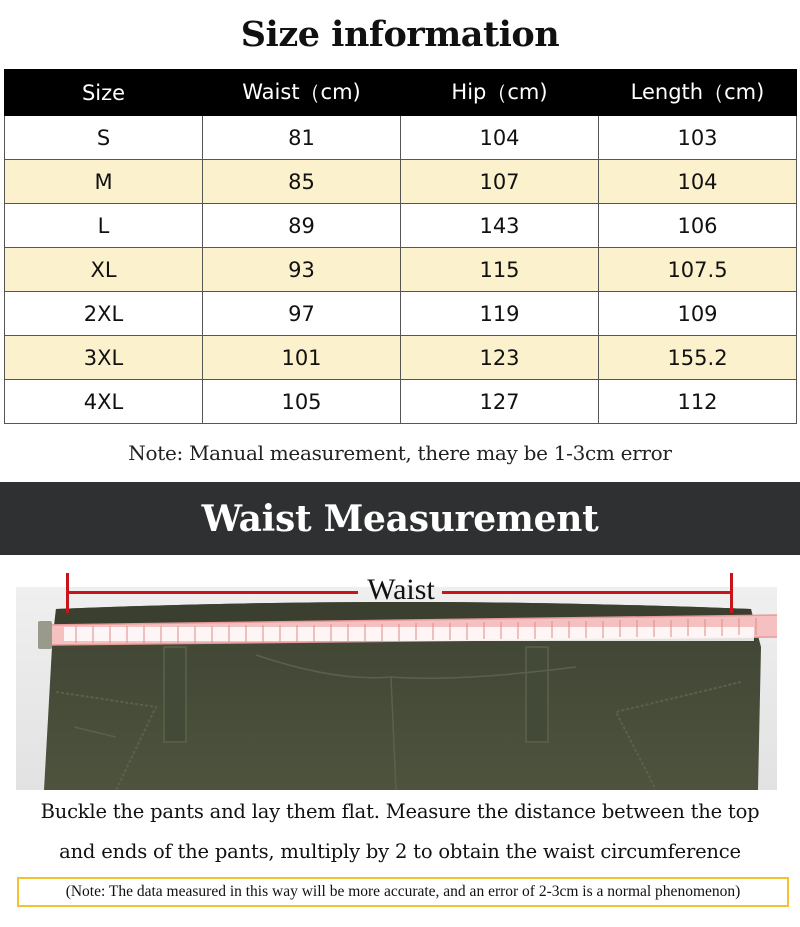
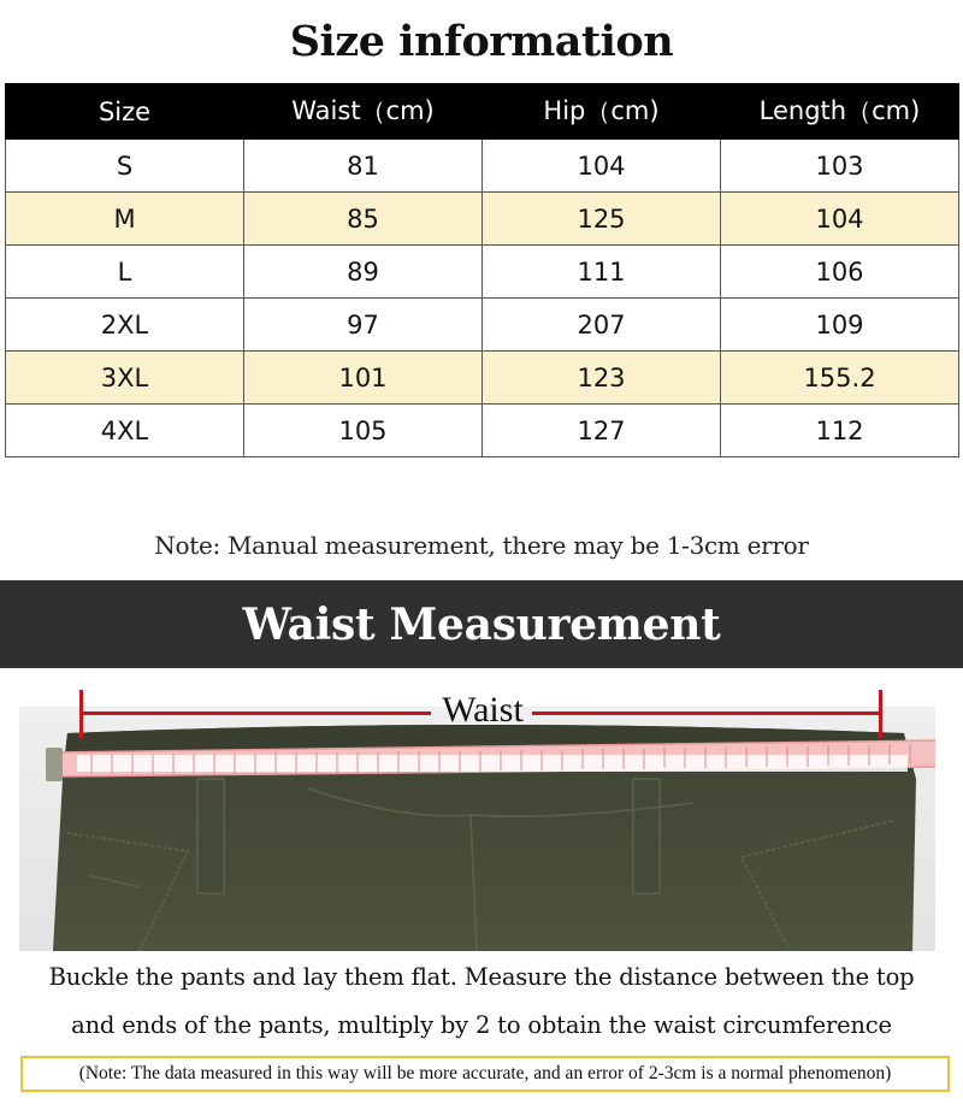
  Size information
  Size	Waist（cm)	Hip（cm)	Length（cm)
  S	81	104	103
- M	85	107	104
+ M	85	125	104
- L	89	143	106
+ L	89	111	106
- XL	93	115	107.5
- 2XL	97	119	109
+ 2XL	97	207	109
  3XL	101	123	155.2
  4XL	105	127	112
  Note: Manual measurement, there may be 1-3cm error
  Waist Measurement
  Waist
  Buckle the pants and lay them flat. Measure the distance between the top
  and ends of the pants, multiply by 2 to obtain the waist circumference
  (Note: The data measured in this way will be more accurate, and an error of 2-3cm is a normal phenomenon)
